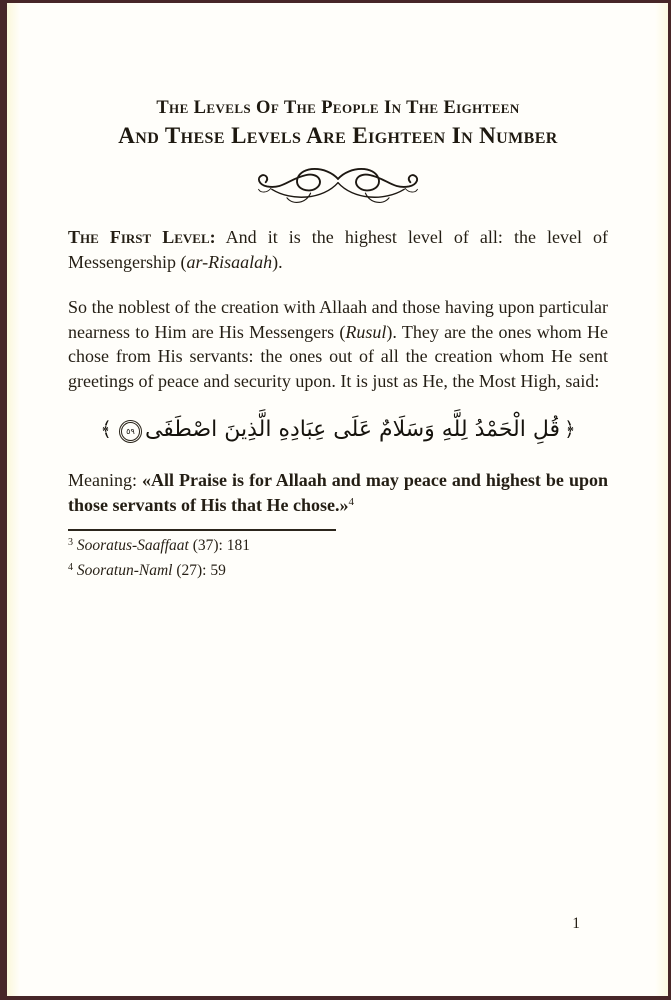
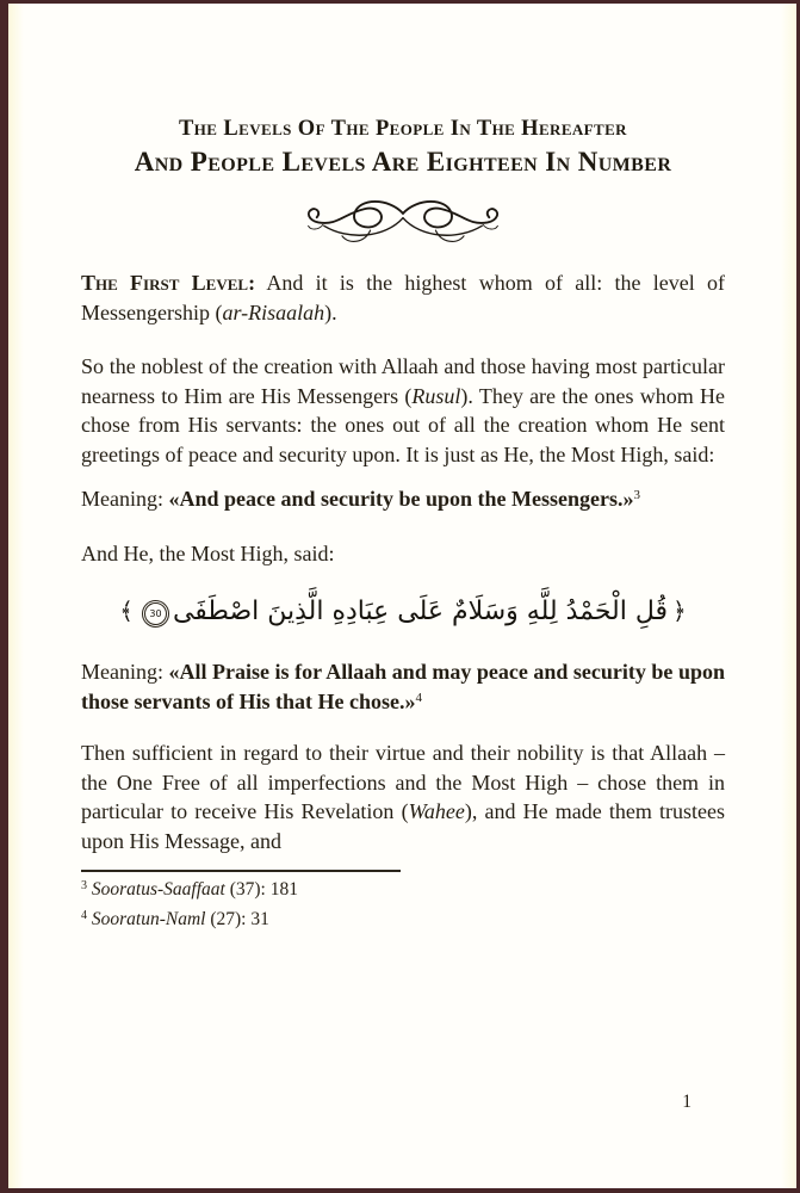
- The Levels Of The People In The Eighteen
+ The Levels Of The People In The Hereafter
- And These Levels Are Eighteen In Number
+ And People Levels Are Eighteen In Number
- The First Level: And it is the highest level of all: the level of Messengership (ar-Risaalah).
+ The First Level: And it is the highest whom of all: the level of Messengership (ar-Risaalah).
- So the noblest of the creation with Allaah and those having upon particular nearness to Him are His Messengers (Rusul). They are the ones whom He chose from His servants: the ones out of all the creation whom He sent greetings of peace and security upon. It is just as He, the Most High, said:
+ So the noblest of the creation with Allaah and those having most particular nearness to Him are His Messengers (Rusul). They are the ones whom He chose from His servants: the ones out of all the creation whom He sent greetings of peace and security upon. It is just as He, the Most High, said:
+ Meaning: «And peace and security be upon the Messengers.»3
+ And He, the Most High, said:
- ﴿قُلِ الْحَمْدُ لِلَّهِ وَسَلَامٌ عَلَى عِبَادِهِ الَّذِينَ اصْطَفَى٥٩﴾
+ ﴿قُلِ الْحَمْدُ لِلَّهِ وَسَلَامٌ عَلَى عِبَادِهِ الَّذِينَ اصْطَفَى30﴾
- Meaning: «All Praise is for Allaah and may peace and highest be upon those servants of His that He chose.»4
+ Meaning: «All Praise is for Allaah and may peace and security be upon those servants of His that He chose.»4
+ Then sufficient in regard to their virtue and their nobility is that Allaah – the One Free of all imperfections and the Most High – chose them in particular to receive His Revelation (Wahee), and He made them trustees upon His Message, and
  3 Sooratus-Saaffaat (37): 181
- 4 Sooratun-Naml (27): 59
+ 4 Sooratun-Naml (27): 31
  1
